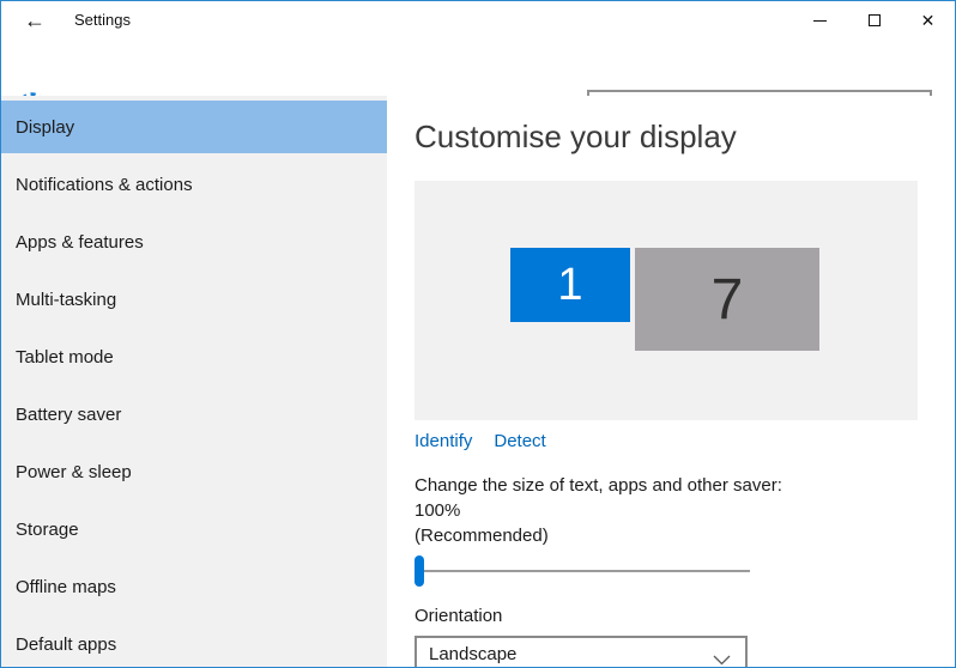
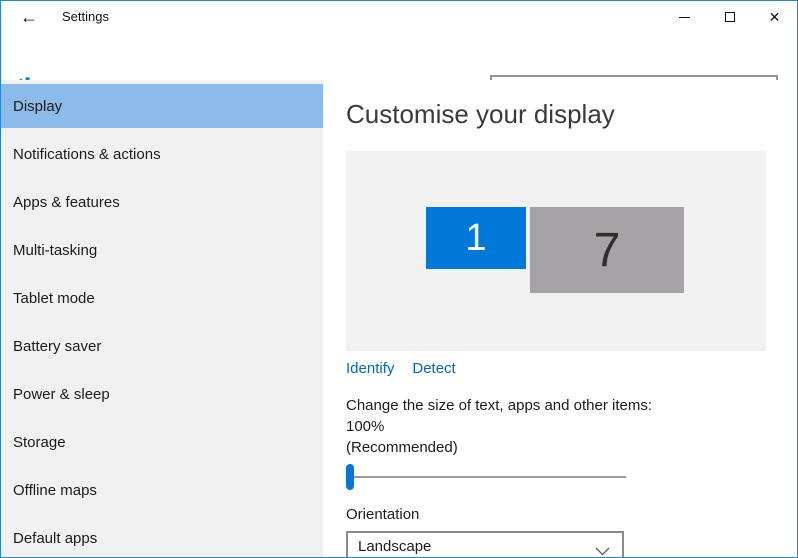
  ←
  Settings
  ✕
  Display
  Notifications & actions
  Apps & features
  Multi-tasking
  Tablet mode
  Battery saver
  Power & sleep
  Storage
  Offline maps
  Default apps
  Customise your display
  1
  7
  Identify
  Detect
- Change the size of text, apps and other saver: 100%
+ Change the size of text, apps and other items: 100%
  (Recommended)
  Orientation
  Landscape
